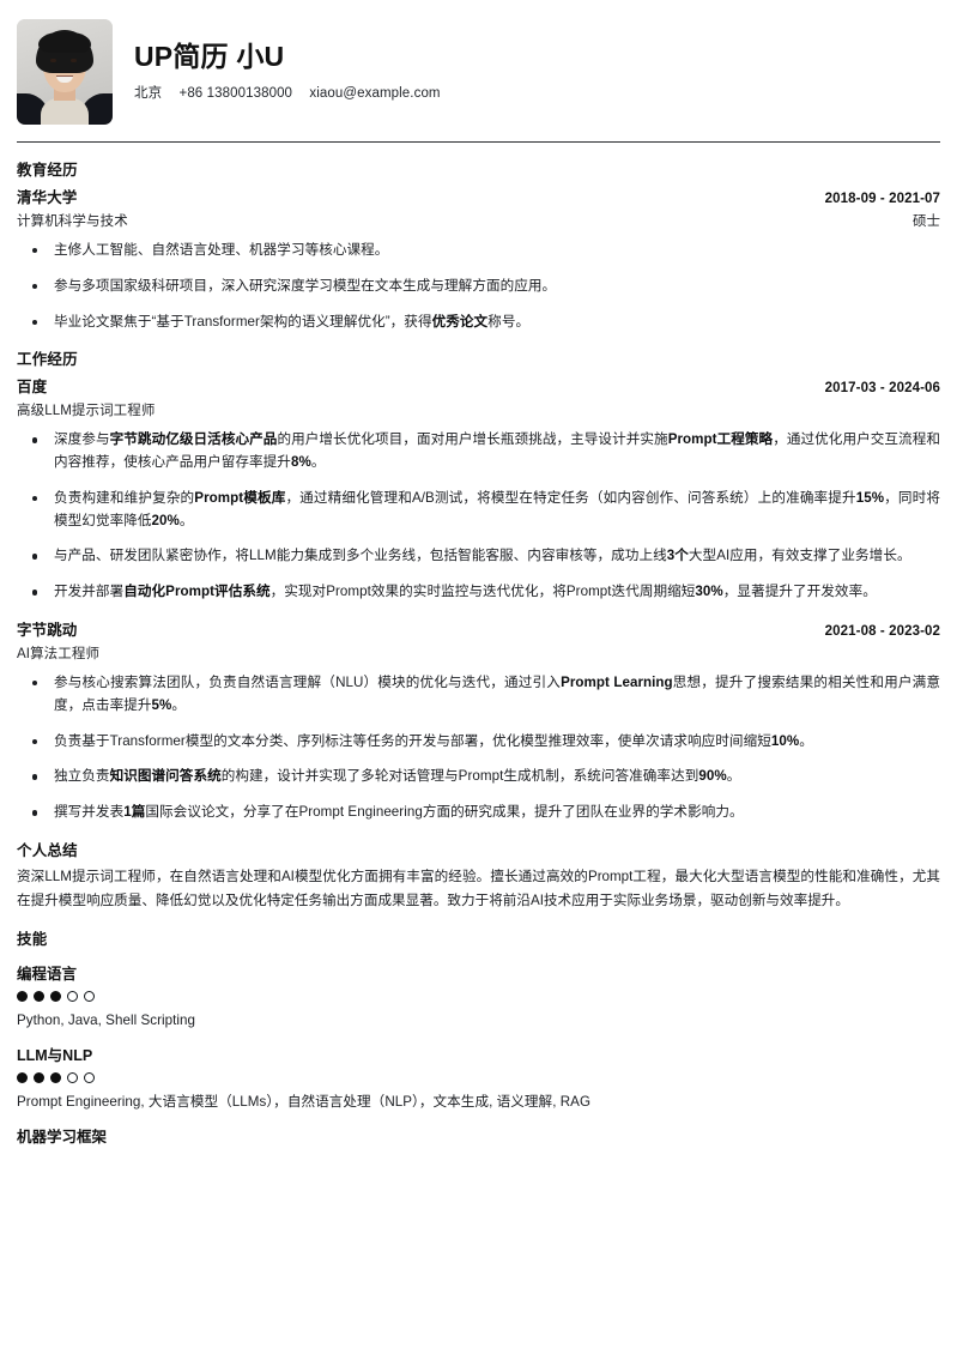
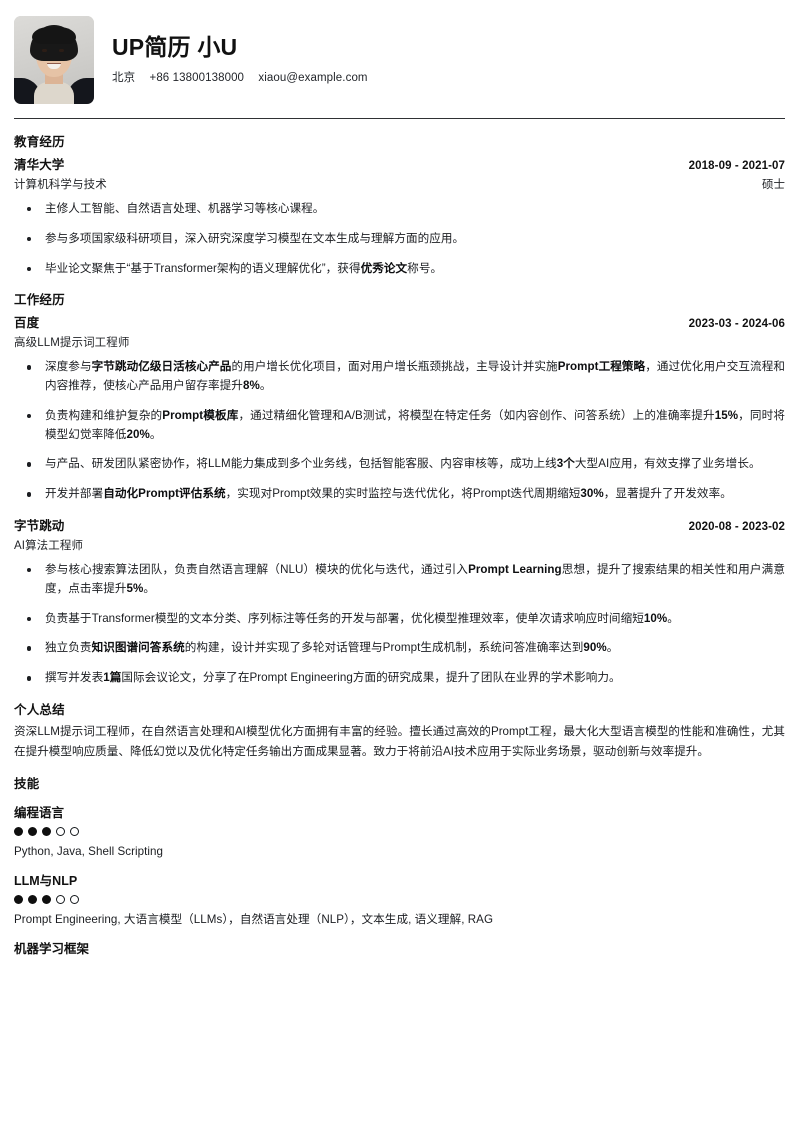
  UP简历 小U
  北京 +86 13800138000 xiaou@example.com
  教育经历
  清华大学
  2018-09 - 2021-07
  计算机科学与技术
  硕士
  主修人工智能、自然语言处理、机器学习等核心课程。
  参与多项国家级科研项目，深入研究深度学习模型在文本生成与理解方面的应用。
  毕业论文聚焦于“基于Transformer架构的语义理解优化”，获得优秀论文称号。
  工作经历
  百度
- 2017-03 - 2024-06
+ 2023-03 - 2024-06
  高级LLM提示词工程师
  深度参与字节跳动亿级日活核心产品的用户增长优化项目，面对用户增长瓶颈挑战，主导设计并实施Prompt工程策略，通过优化用户交互流程和内容推荐，使核心产品用户留存率提升8%。
  负责构建和维护复杂的Prompt模板库，通过精细化管理和A/B测试，将模型在特定任务（如内容创作、问答系统）上的准确率提升15%，同时将模型幻觉率降低20%。
  与产品、研发团队紧密协作，将LLM能力集成到多个业务线，包括智能客服、内容审核等，成功上线3个大型AI应用，有效支撑了业务增长。
  开发并部署自动化Prompt评估系统，实现对Prompt效果的实时监控与迭代优化，将Prompt迭代周期缩短30%，显著提升了开发效率。
  字节跳动
- 2021-08 - 2023-02
+ 2020-08 - 2023-02
  AI算法工程师
  参与核心搜索算法团队，负责自然语言理解（NLU）模块的优化与迭代，通过引入Prompt Learning思想，提升了搜索结果的相关性和用户满意度，点击率提升5%。
  负责基于Transformer模型的文本分类、序列标注等任务的开发与部署，优化模型推理效率，使单次请求响应时间缩短10%。
  独立负责知识图谱问答系统的构建，设计并实现了多轮对话管理与Prompt生成机制，系统问答准确率达到90%。
  撰写并发表1篇国际会议论文，分享了在Prompt Engineering方面的研究成果，提升了团队在业界的学术影响力。
  个人总结
  资深LLM提示词工程师，在自然语言处理和AI模型优化方面拥有丰富的经验。擅长通过高效的Prompt工程，最大化大型语言模型的性能和准确性，尤其在提升模型响应质量、降低幻觉以及优化特定任务输出方面成果显著。致力于将前沿AI技术应用于实际业务场景，驱动创新与效率提升。
  技能
  编程语言
  Python, Java, Shell Scripting
  LLM与NLP
  Prompt Engineering, 大语言模型（LLMs），自然语言处理（NLP），文本生成, 语义理解, RAG
  机器学习框架
